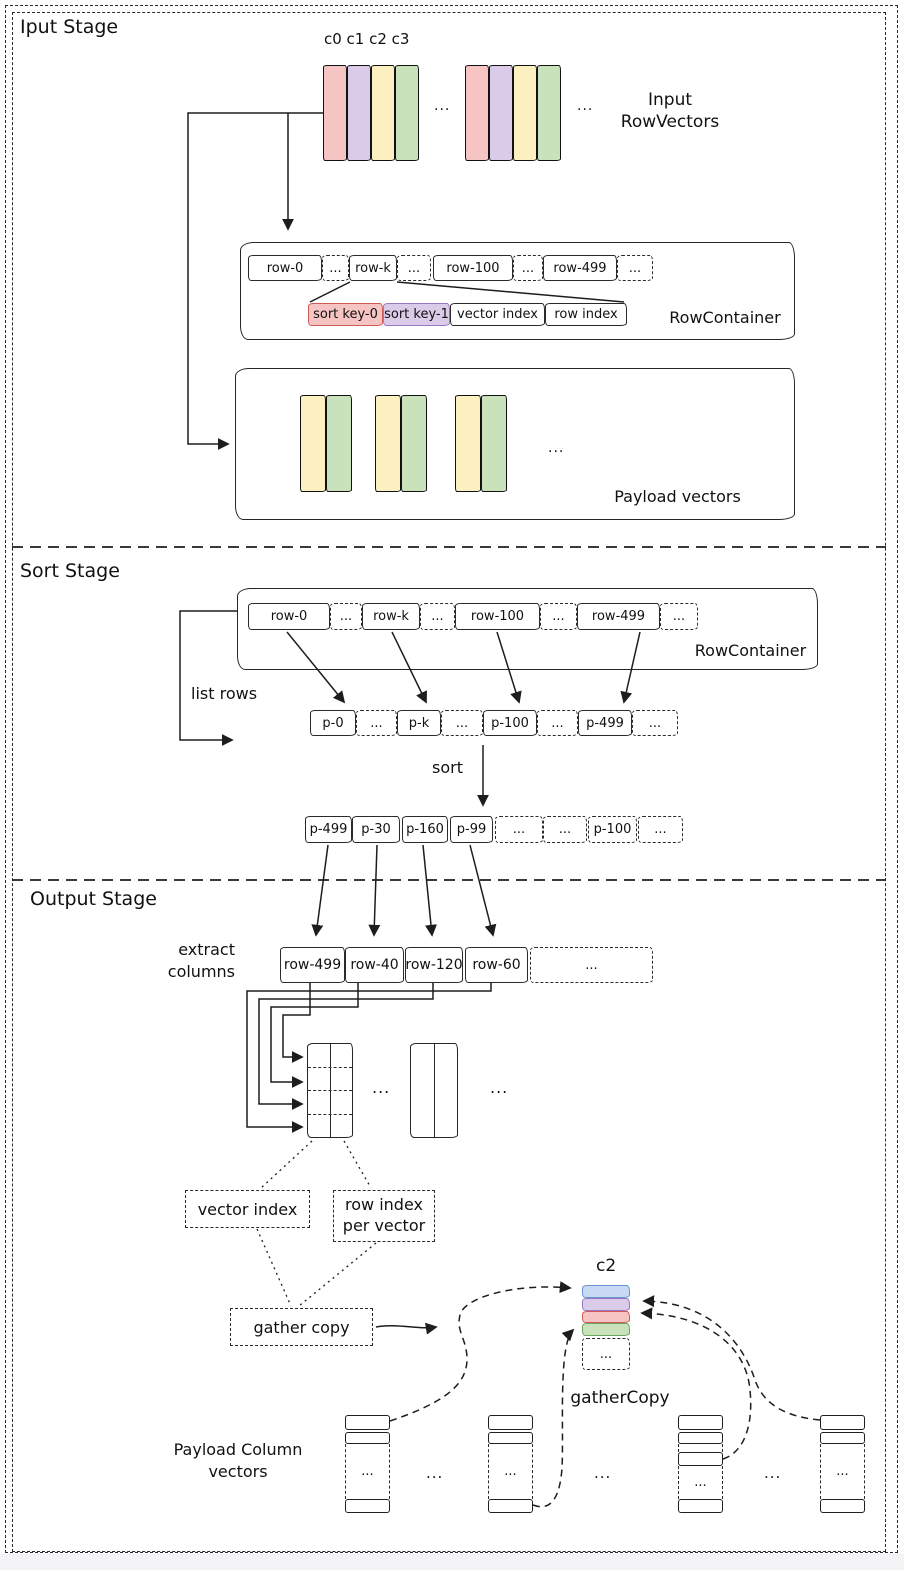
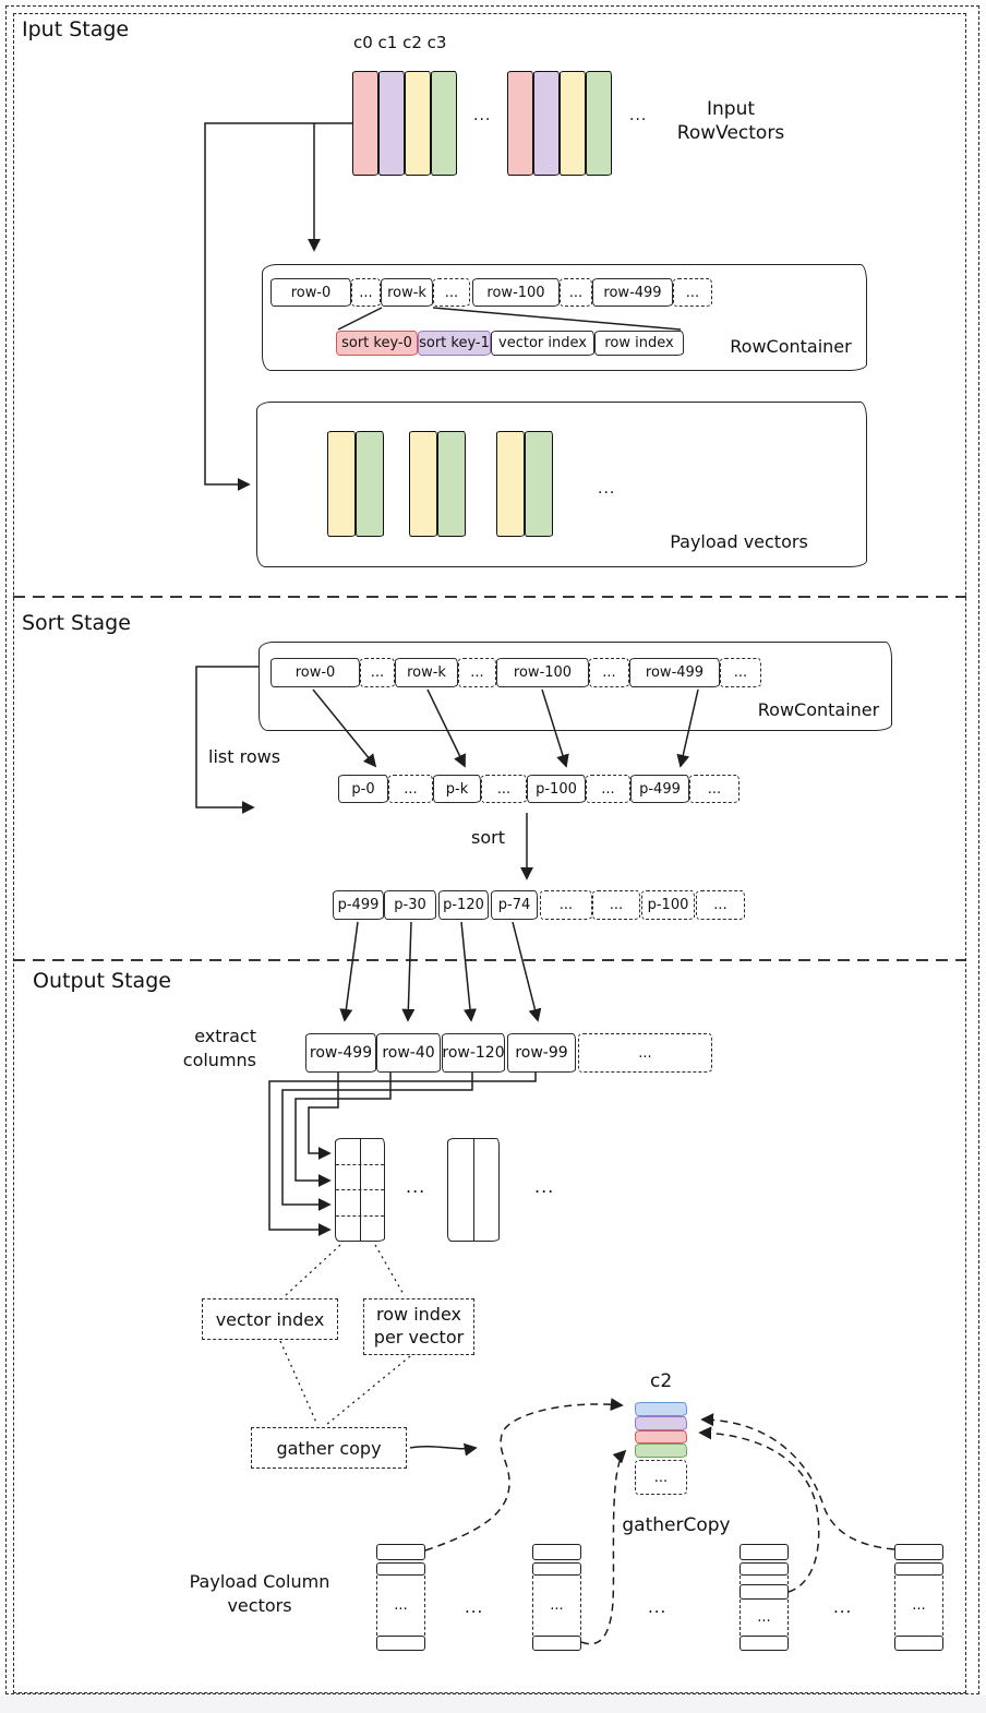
  Iput Stage
  c0 c1 c2 c3
  ...
  ...
  Input
  RowVectors
  row-0
  ...
  row-k
  ...
  row-100
  ...
  row-499
  ...
  sort key-0
  sort key-1
  vector index
  row index
  RowContainer
  ...
  Payload vectors
  Sort Stage
  row-0
  ...
  row-k
  ...
  row-100
  ...
  row-499
  ...
  RowContainer
  list rows
  p-0
  ...
  p-k
  ...
  p-100
  ...
  p-499
  ...
  sort
  p-499
  p-30
- p-160
+ p-120
- p-99
+ p-74
  ...
  ...
  p-100
  ...
  Output Stage
  extract
  columns
  row-499
  row-40
  row-120
- row-60
+ row-99
  ...
  ...
  ...
  vector index
  row index
  per vector
  gather copy
  c2
  ...
  gatherCopy
  Payload Column
  vectors
  ...
  ...
  ...
  ...
  ...
  ...
  ...
